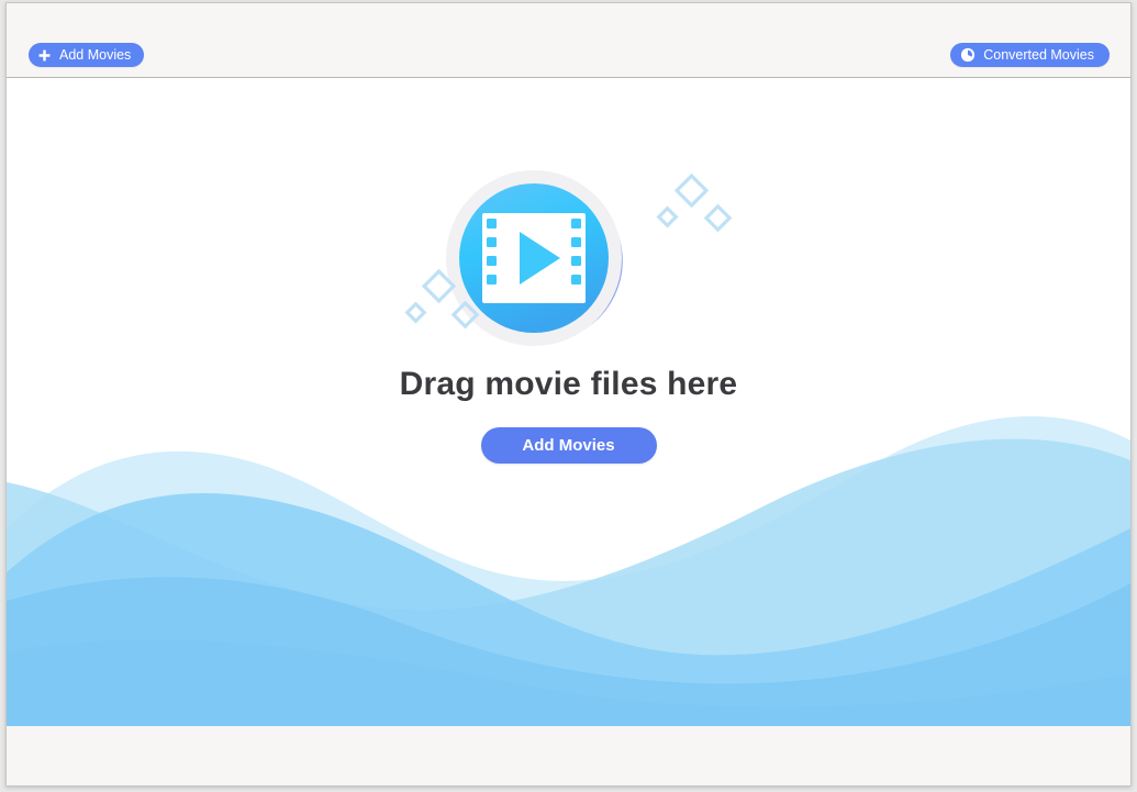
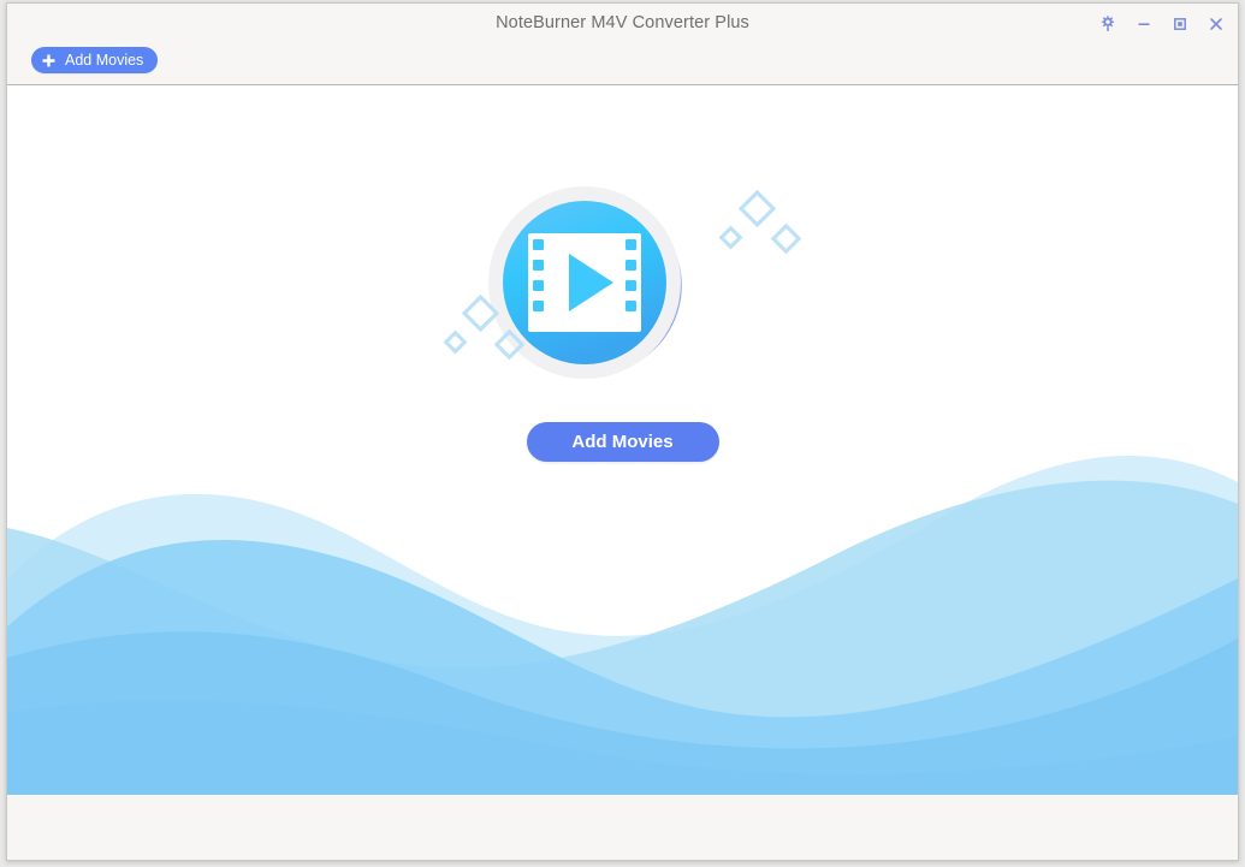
+ NoteBurner M4V Converter Plus
  Add Movies
- Converted Movies
- Drag movie files here
  Add Movies
